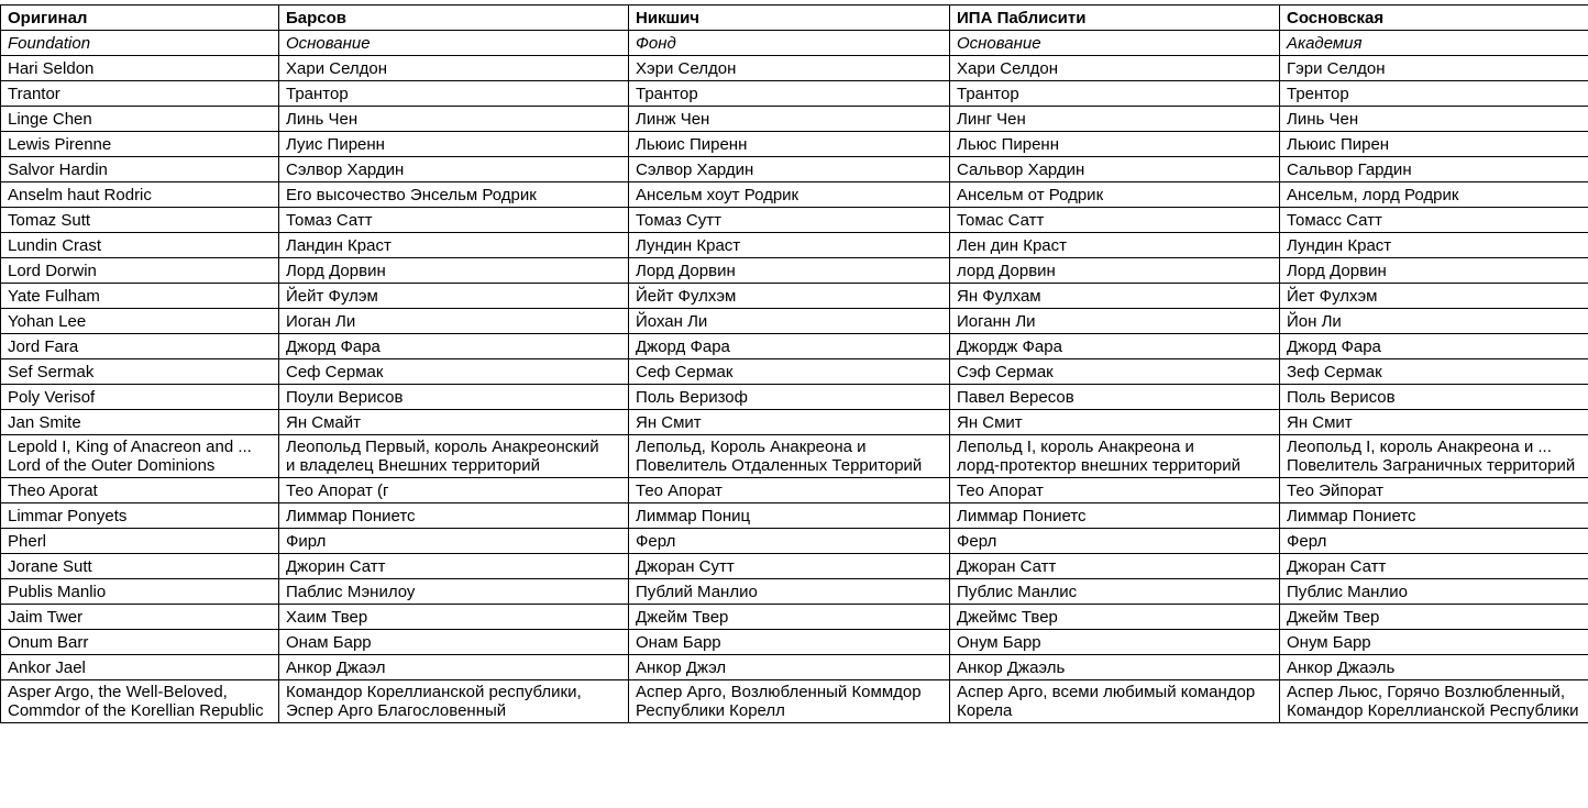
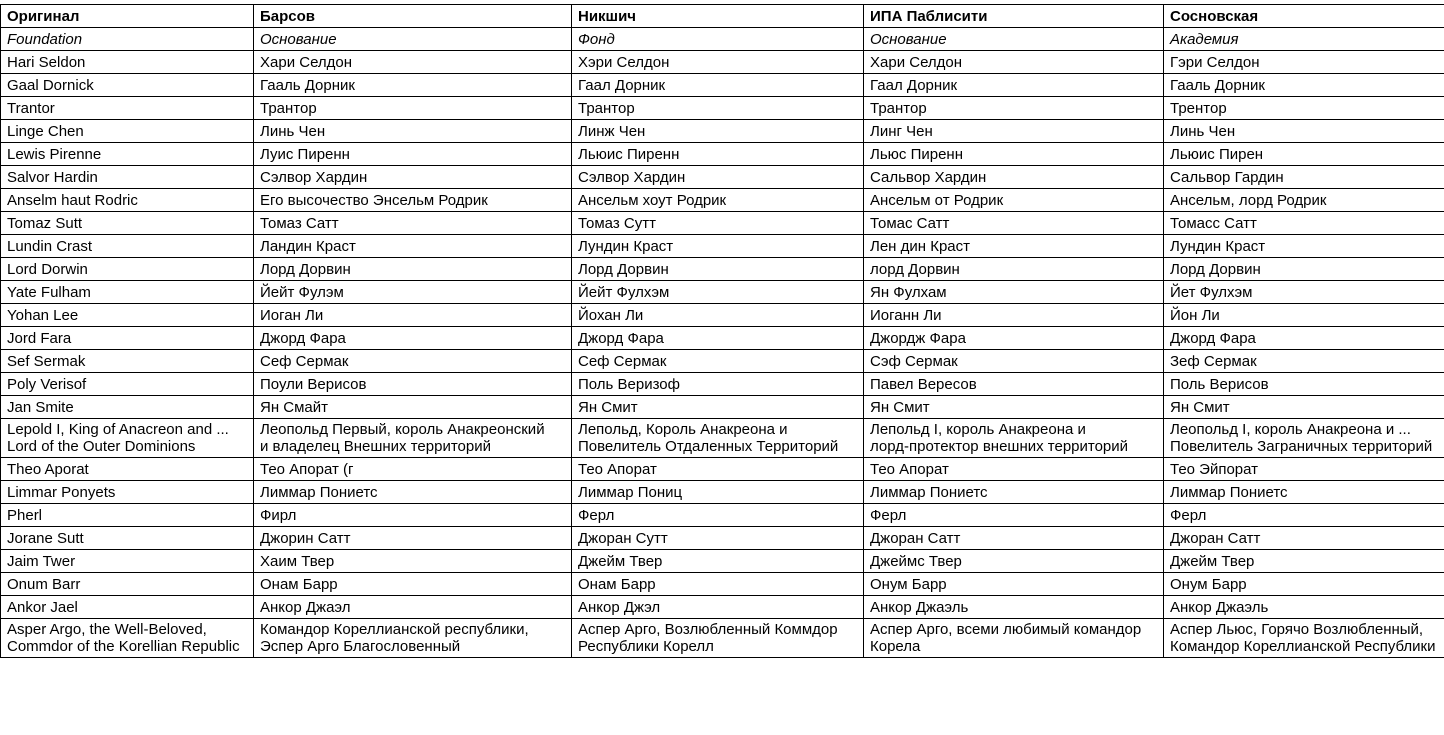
  Оригинал	Барсов	Никшич	ИПА Паблисити	Сосновская
  Foundation	Основание	Фонд	Основание	Академия
  Hari Seldon	Хари Селдон	Хэри Селдон	Хари Селдон	Гэри Селдон
+ Gaal Dornick	Гааль Дорник	Гаал Дорник	Гаал Дорник	Гааль Дорник
  Trantor	Трантор	Трантор	Трантор	Трентор
  Linge Chen	Линь Чен	Линж Чен	Линг Чен	Линь Чен
  Lewis Pirenne	Луис Пиренн	Льюис Пиренн	Льюс Пиренн	Льюис Пирен
  Salvor Hardin	Сэлвор Хардин	Сэлвор Хардин	Сальвор Хардин	Сальвор Гардин
  Anselm haut Rodric	Его высочество Энсельм Родрик	Ансельм хоут Родрик	Ансельм от Родрик	Ансельм, лорд Родрик
  Tomaz Sutt	Томаз Сатт	Томаз Сутт	Томас Сатт	Томасс Сатт
  Lundin Crast	Ландин Краст	Лундин Краст	Лен дин Краст	Лундин Краст
  Lord Dorwin	Лорд Дорвин	Лорд Дорвин	лорд Дорвин	Лорд Дорвин
  Yate Fulham	Йейт Фулэм	Йейт Фулхэм	Ян Фулхам	Йет Фулхэм
  Yohan Lee	Иоган Ли	Йохан Ли	Иоганн Ли	Йон Ли
  Jord Fara	Джорд Фара	Джорд Фара	Джордж Фара	Джорд Фара
  Sef Sermak	Сеф Сермак	Сеф Сермак	Сэф Сермак	Зеф Сермак
  Poly Verisof	Поули Верисов	Поль Веризоф	Павел Вересов	Поль Верисов
  Jan Smite	Ян Смайт	Ян Смит	Ян Смит	Ян Смит
  Lepold I, King of Anacreon and ... Lord of the Outer Dominions	Леопольд Первый, король Анакреонский и владелец Внешних территорий	Лепольд, Король Анакреона и Повелитель Отдаленных Территорий	Лепольд I, король Анакреона и лорд-протектор внешних территорий	Леопольд I, король Анакреона и ... Повелитель Заграничных территорий
  Theo Aporat	Тео Апорат (г	Тео Апорат	Тео Апорат	Тео Эйпорат
  Limmar Ponyets	Лиммар Пониетс	Лиммар Пониц	Лиммар Пониетс	Лиммар Пониетс
  Pherl	Фирл	Ферл	Ферл	Ферл
  Jorane Sutt	Джорин Сатт	Джоран Сутт	Джоран Сатт	Джоран Сатт
- Publis Manlio	Паблис Мэнилоу	Публий Манлио	Публис Манлис	Публис Манлио
  Jaim Twer	Хаим Твер	Джейм Твер	Джеймс Твер	Джейм Твер
  Onum Barr	Онам Барр	Онам Барр	Онум Барр	Онум Барр
  Ankor Jael	Анкор Джаэл	Анкор Джэл	Анкор Джаэль	Анкор Джаэль
  Asper Argo, the Well-Beloved, Commdor of the Korellian Republic	Командор Кореллианской республики, Эспер Арго Благословенный	Аспер Арго, Возлюбленный Коммдор Республики Корелл	Аспер Арго, всеми любимый командор Корела	Аспер Льюс, Горячо Возлюбленный, Командор Кореллианской Республики
